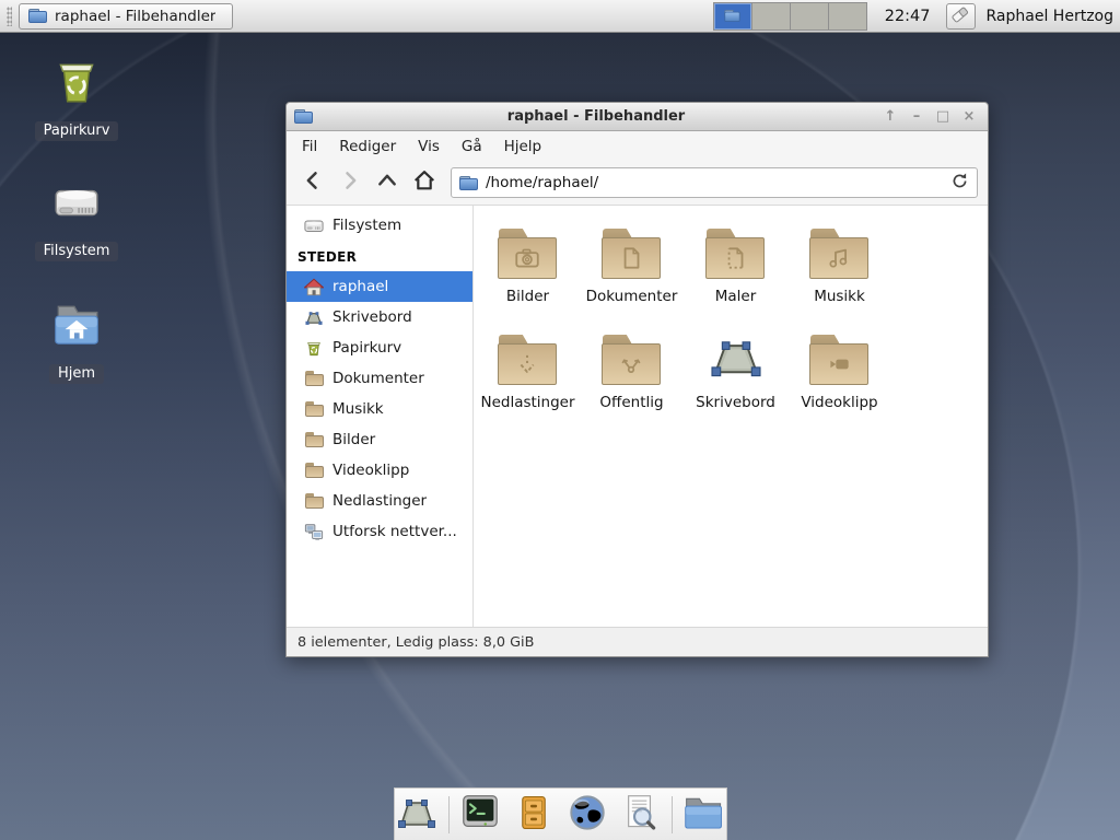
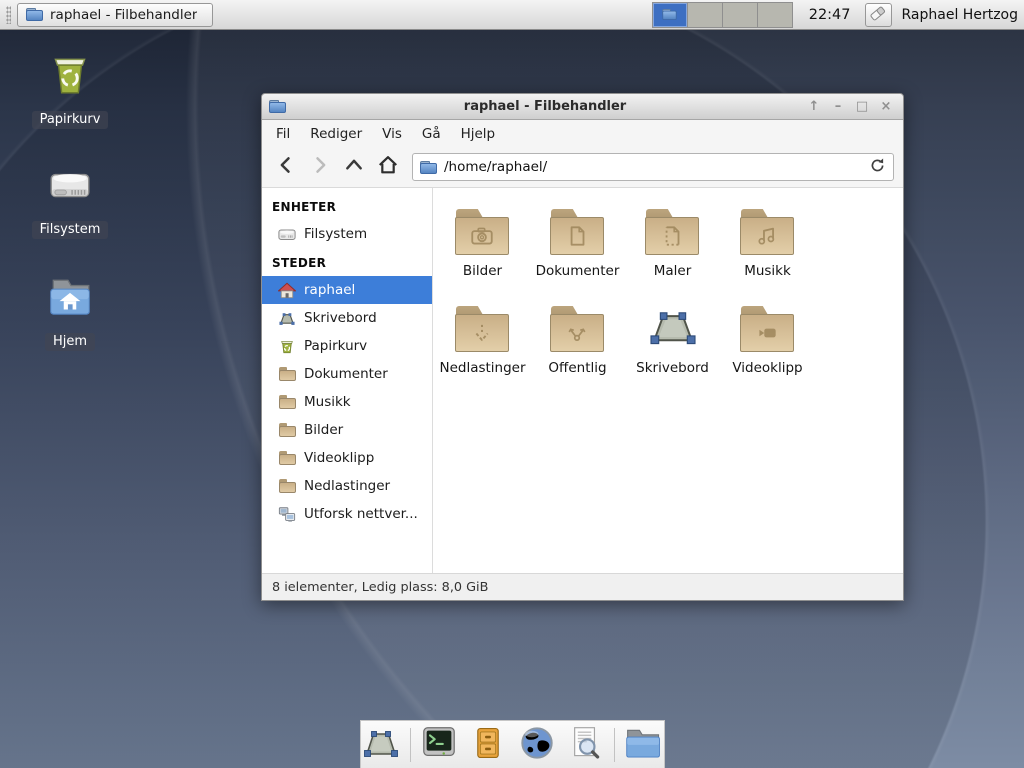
  raphael - Filbehandler
  22:47
  Raphael Hertzog
  Papirkurv
  Filsystem
  Hjem
  raphael - Filbehandler
  ↑
  –
  □
  ×
  Fil
  Rediger
  Vis
  Gå
  Hjelp
  /home/raphael/
+ ENHETER
  Filsystem
  STEDER
  raphael
  Skrivebord
  Papirkurv
  Dokumenter
  Musikk
  Bilder
  Videoklipp
  Nedlastinger
  Utforsk nettver...
  Bilder
  Dokumenter
  Maler
  Musikk
  Nedlastinger
  Offentlig
  Skrivebord
  Videoklipp
  8 ielementer, Ledig plass: 8,0 GiB
